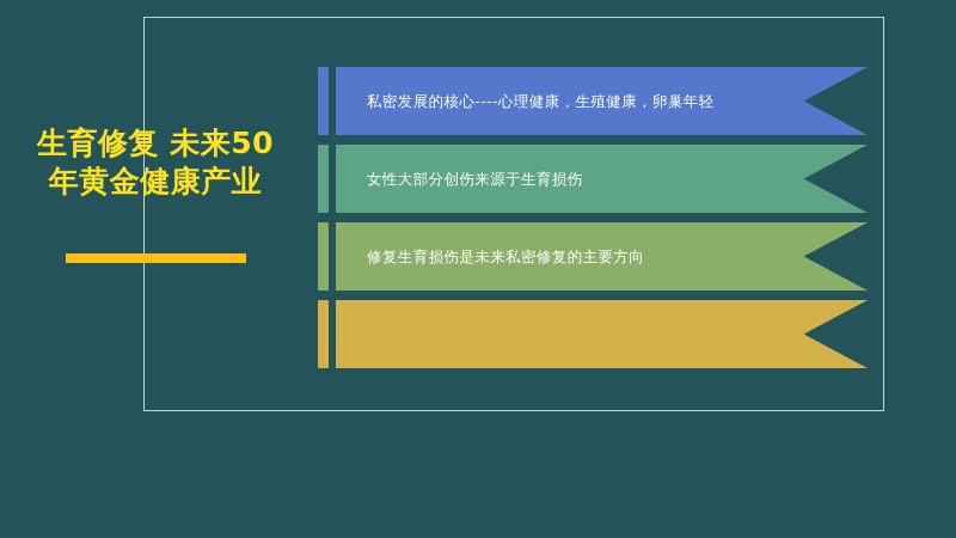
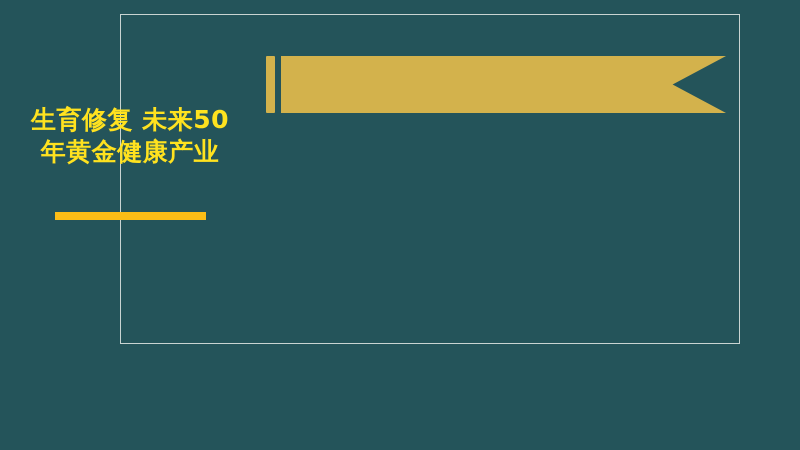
  生育修复 未来50年黄金健康产业
- 私密发展的核心----心理健康，生殖健康，卵巢年轻
- 女性大部分创伤来源于生育损伤
- 修复生育损伤是未来私密修复的主要方向
